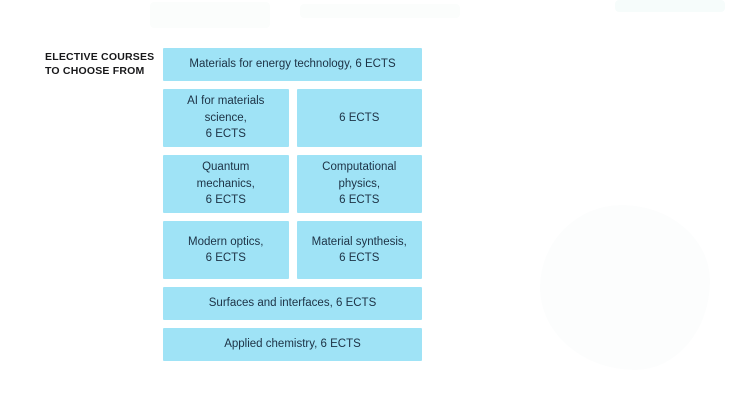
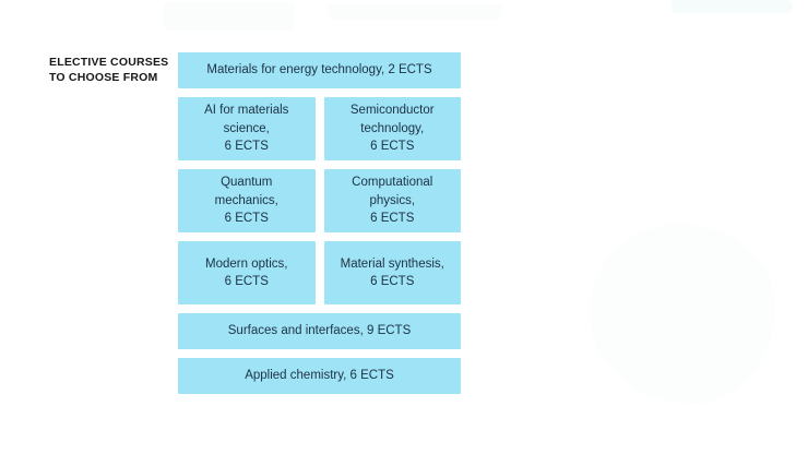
  ELECTIVE COURSES
  TO CHOOSE FROM
- Materials for energy technology, 6 ECTS
+ Materials for energy technology, 2 ECTS
  AI for materials
  science,
  6 ECTS
+ Semiconductor
+ technology,
  6 ECTS
  Quantum
  mechanics,
  6 ECTS
  Computational
  physics,
  6 ECTS
  Modern optics,
  6 ECTS
  Material synthesis,
  6 ECTS
- Surfaces and interfaces, 6 ECTS
+ Surfaces and interfaces, 9 ECTS
  Applied chemistry, 6 ECTS
